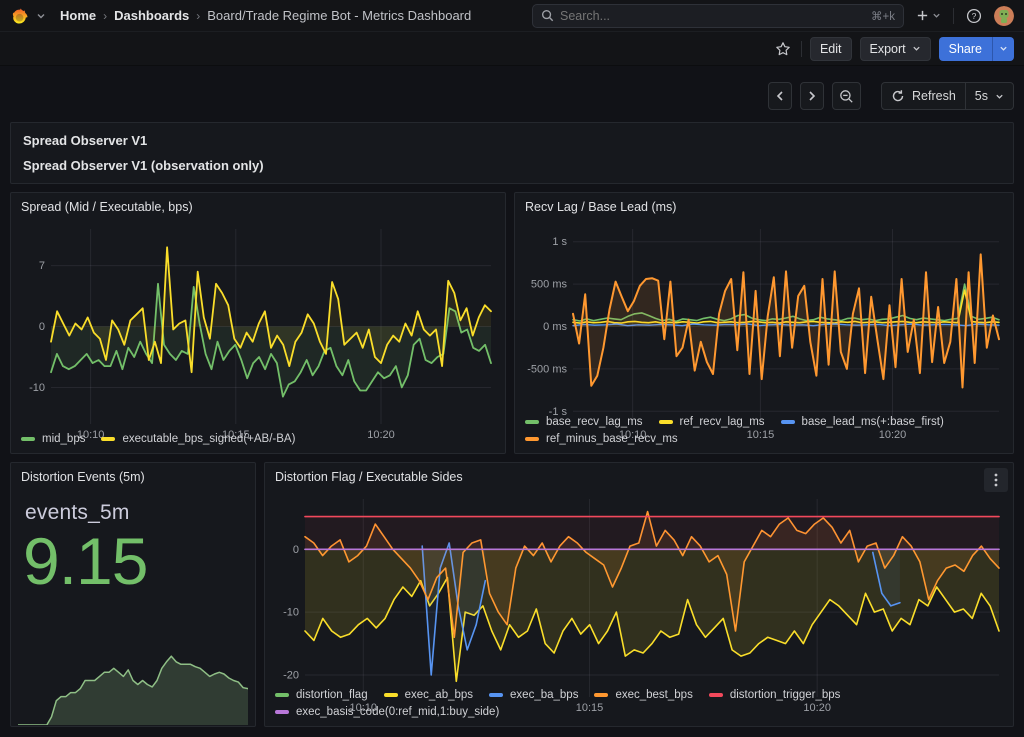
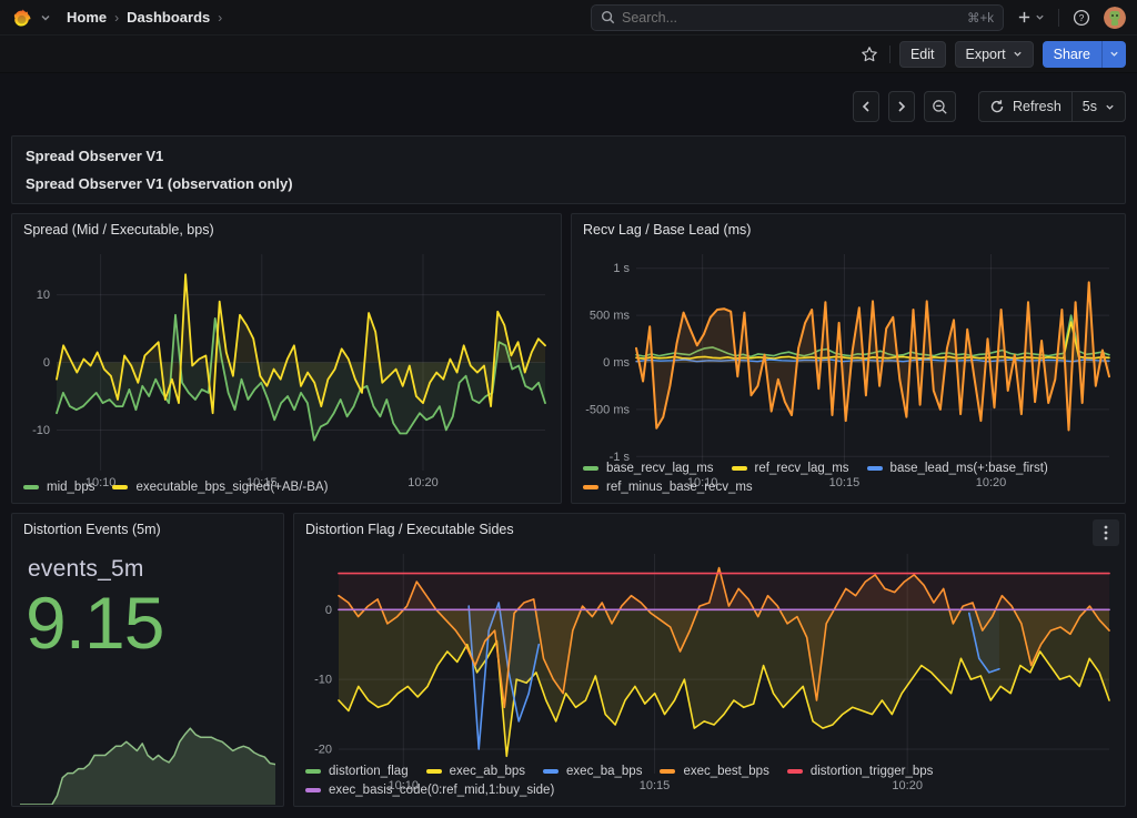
  Home
  ›
  Dashboards
  ›
- Board/Trade Regime Bot - Metrics Dashboard
  Search...
  ⌘+k
  ?
  Edit
  Export
  Share
  Refresh
  5s
  Spread Observer V1
  Spread Observer V1 (observation only)
  Spread (Mid / Executable, bps)
- 7
+ 10
  0
  -10
  10:10
  10:15
  10:20
  mid_bps
  executable_bps_signed(+AB/-BA)
  Recv Lag / Base Lead (ms)
  1 s
  500 ms
  0 ms
  -500 ms
  -1 s
  10:10
  10:15
  10:20
  base_recv_lag_ms
  ref_recv_lag_ms
  base_lead_ms(+:base_first)
  ref_minus_base_recv_ms
  Distortion Events (5m)
  events_5m
  9.15
  Distortion Flag / Executable Sides
  0
  -10
  -20
  10:10
  10:15
  10:20
  distortion_flag
  exec_ab_bps
  exec_ba_bps
  exec_best_bps
  distortion_trigger_bps
  exec_basis_code(0:ref_mid,1:buy_side)
